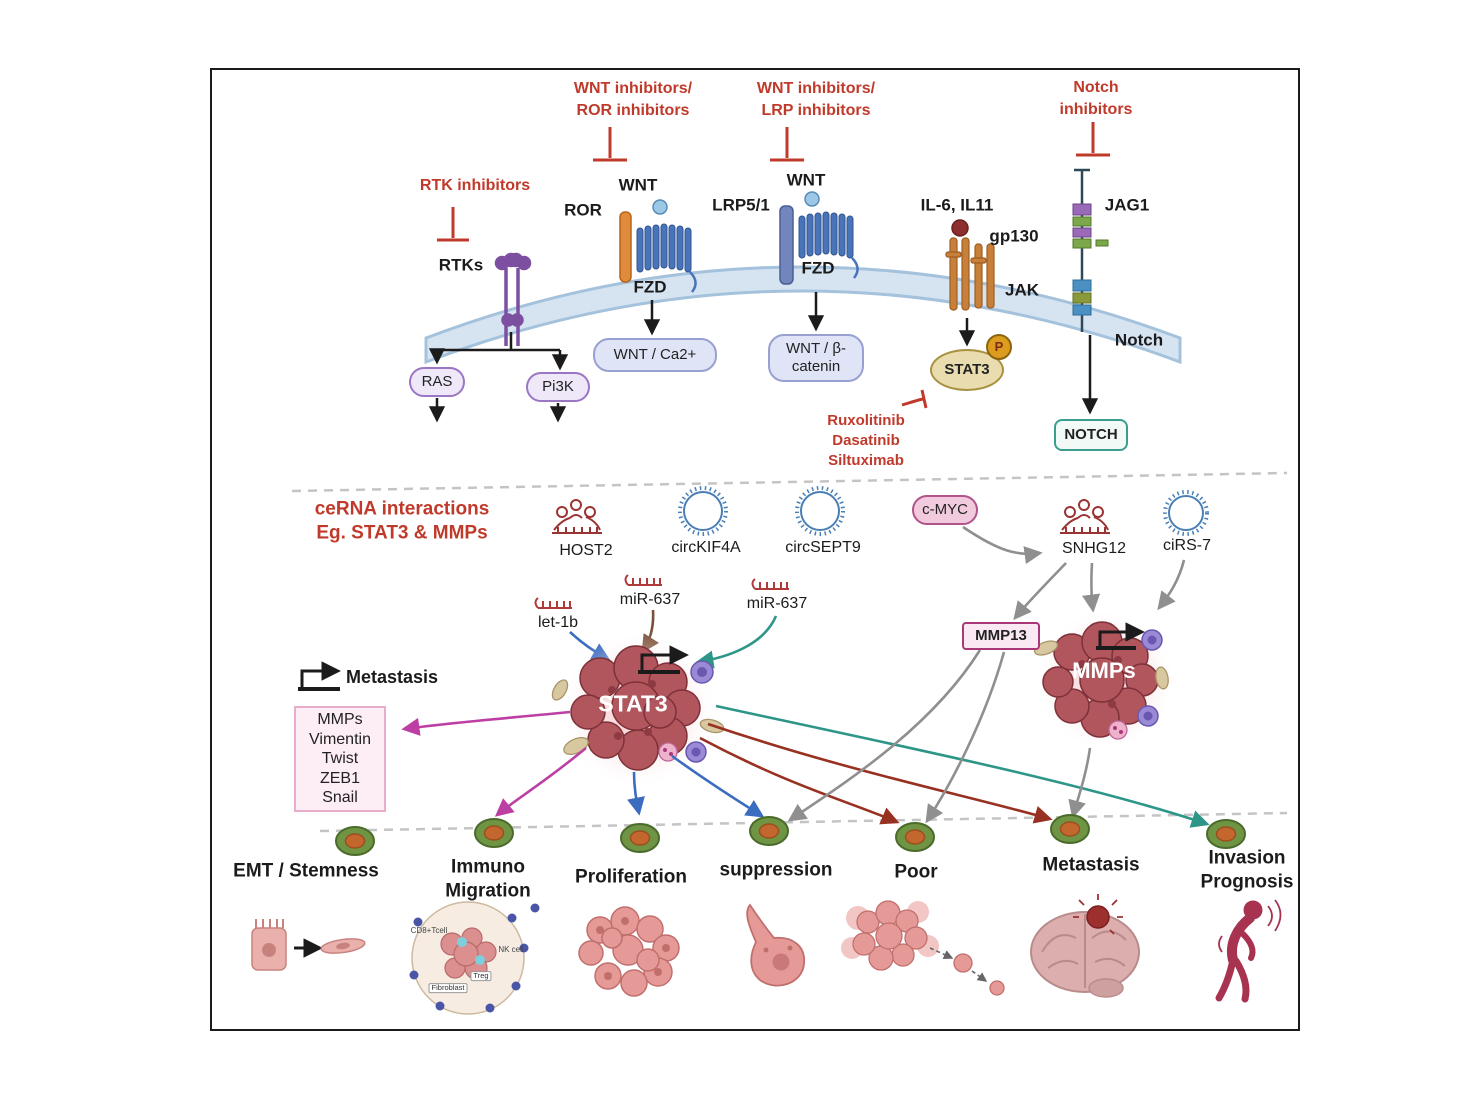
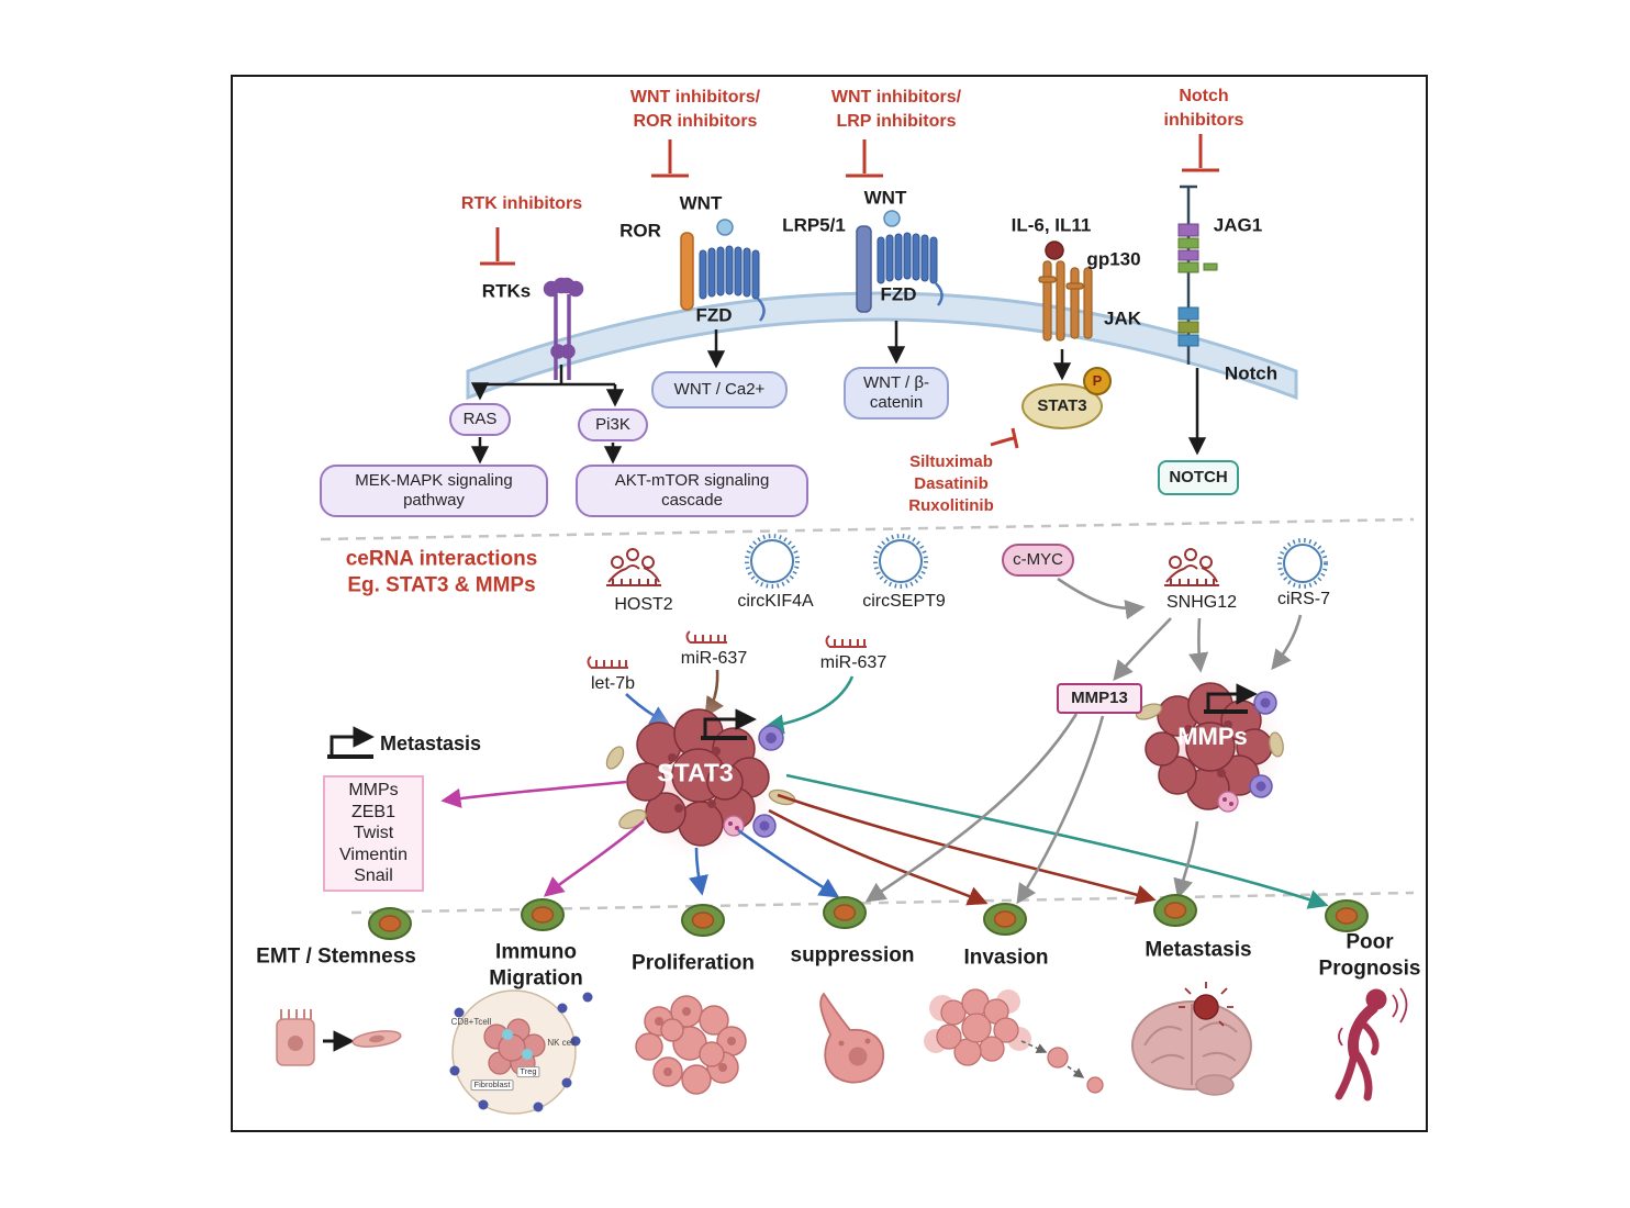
  RTK inhibitors
  WNT inhibitors/
  ROR inhibitors
  WNT inhibitors/
  LRP inhibitors
  Notch
  inhibitors
- Ruxolitinib
+ Siltuximab
  Dasatinib
- Siltuximab
+ Ruxolitinib
  RTKs
  ROR
  WNT
  FZD
  LRP5/1
  WNT
  FZD
  IL-6, IL11
  gp130
  JAK
  JAG1
  Notch
  RAS
  Pi3K
+ MEK-MAPK signaling
+ pathway
+ AKT-mTOR signaling
+ cascade
  WNT / Ca2+
  WNT / β-
  catenin
  STAT3
  P
  NOTCH
  ceRNA interactions
  Eg. STAT3 & MMPs
  HOST2
  circKIF4A
  circSEPT9
  SNHG12
  ciRS-7
- let-1b
+ let-7b
  miR-637
  miR-637
  c-MYC
  MMP13
  STAT3
  MMPs
  Metastasis
  MMPs
- Vimentin
+ ZEB1
  Twist
- ZEB1
+ Vimentin
  Snail
  EMT / Stemness
  Immuno
  Migration
  Proliferation
  suppression
- Poor
+ Invasion
  Metastasis
- Invasion
+ Poor
  Prognosis
  CD8+Tcell
  NK cell
  Fibroblast
  Treg
